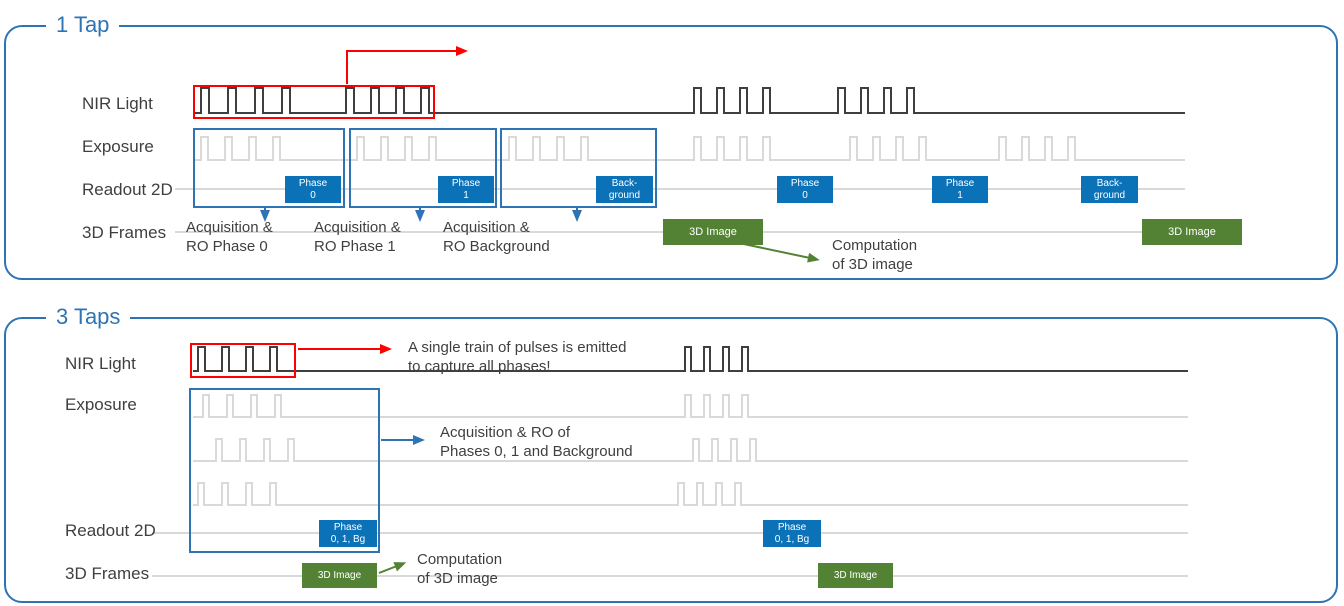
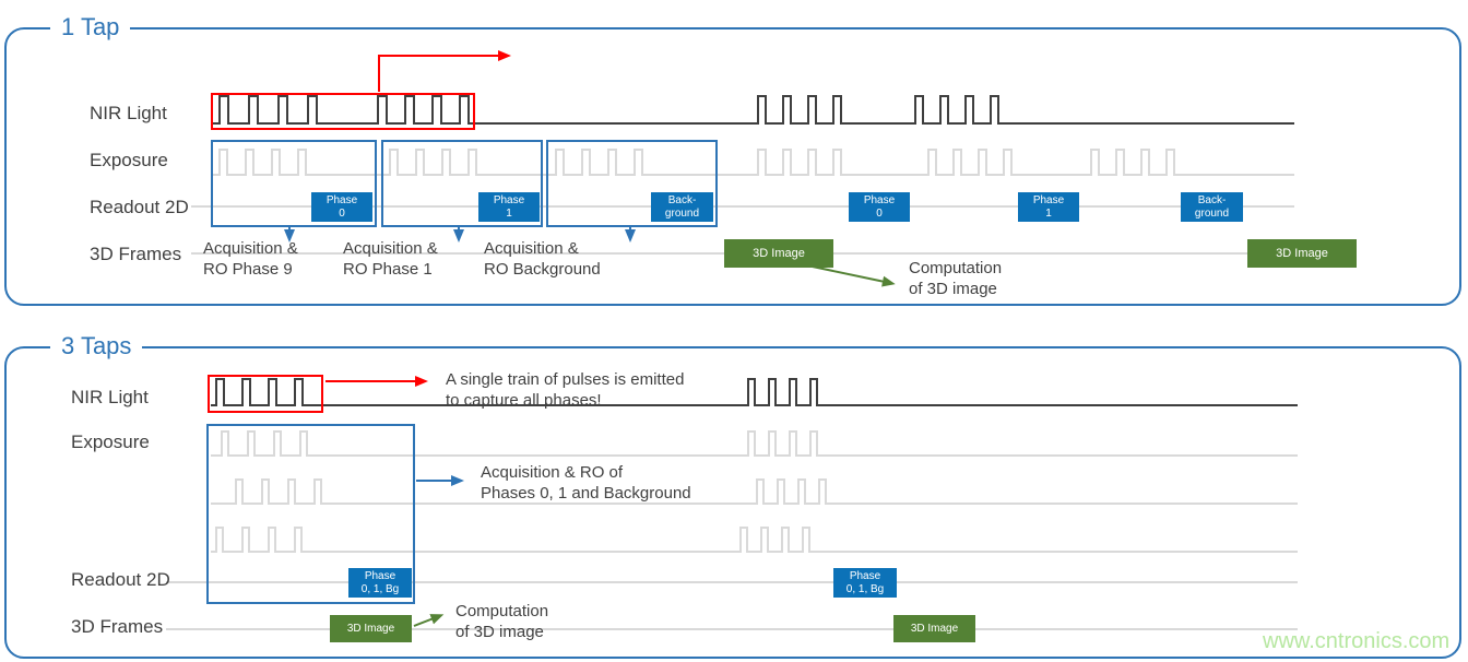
  1 Tap
  3 Taps
  NIR Light
  Exposure
  Readout 2D
  3D Frames
  NIR Light
  Exposure
  Readout 2D
  3D Frames
  Phase
  0
  Phase
  1
  Back-
  ground
  Phase
  0
  Phase
  1
  Back-
  ground
  Phase
  0, 1, Bg
  Phase
  0, 1, Bg
  3D Image
  3D Image
  3D Image
  3D Image
  Acquisition &
- RO Phase 0
+ RO Phase 9
  Acquisition &
  RO Phase 1
  Acquisition &
  RO Background
  Computation
  of 3D image
  A single train of pulses is emitted
  to capture all phases!
  Acquisition & RO of
  Phases 0, 1 and Background
  Computation
  of 3D image
+ www.cntronics.com
